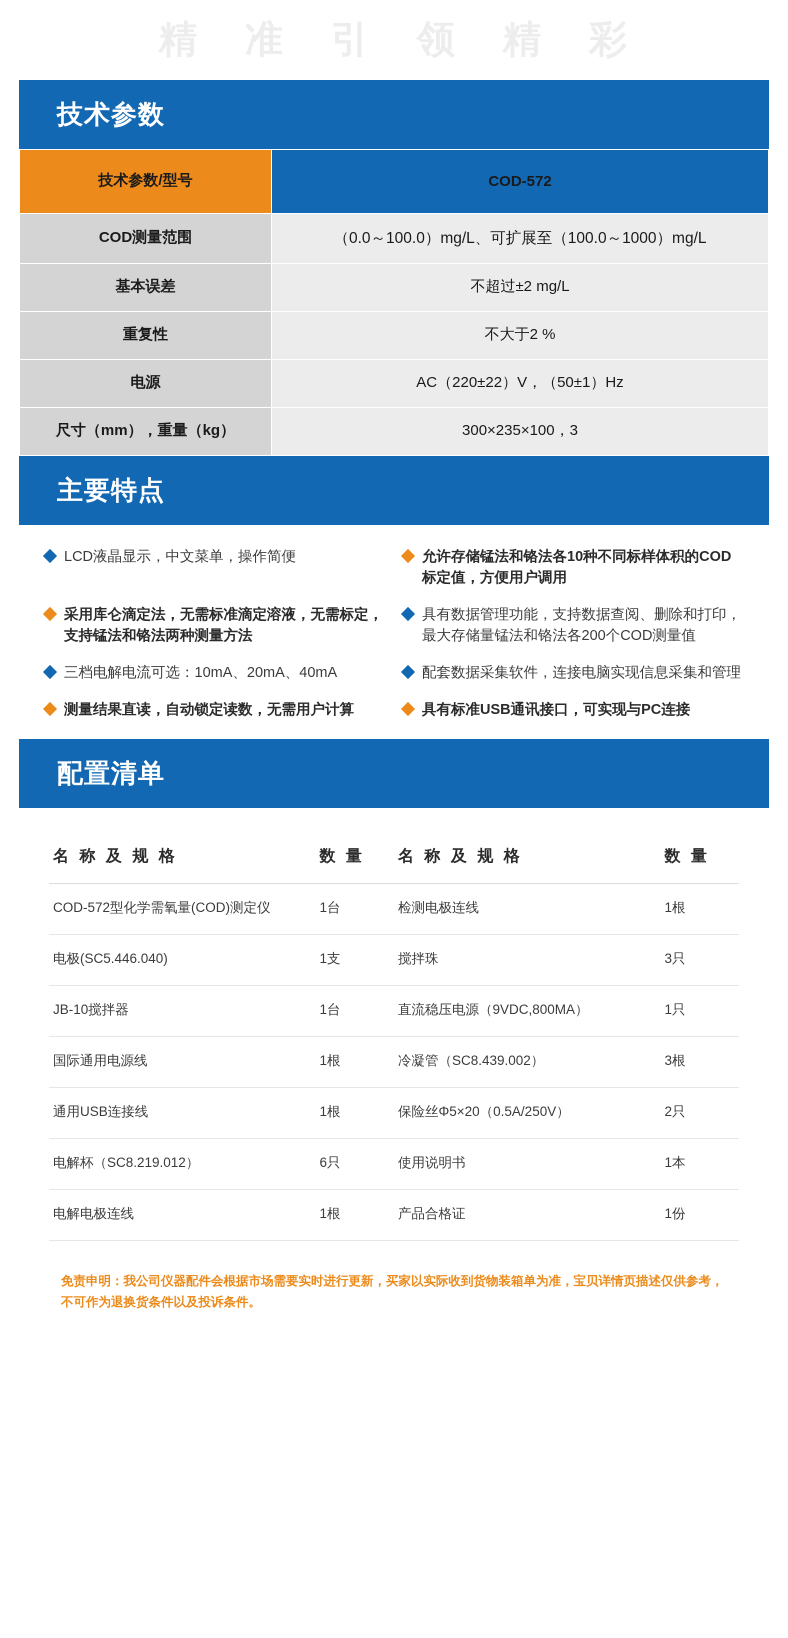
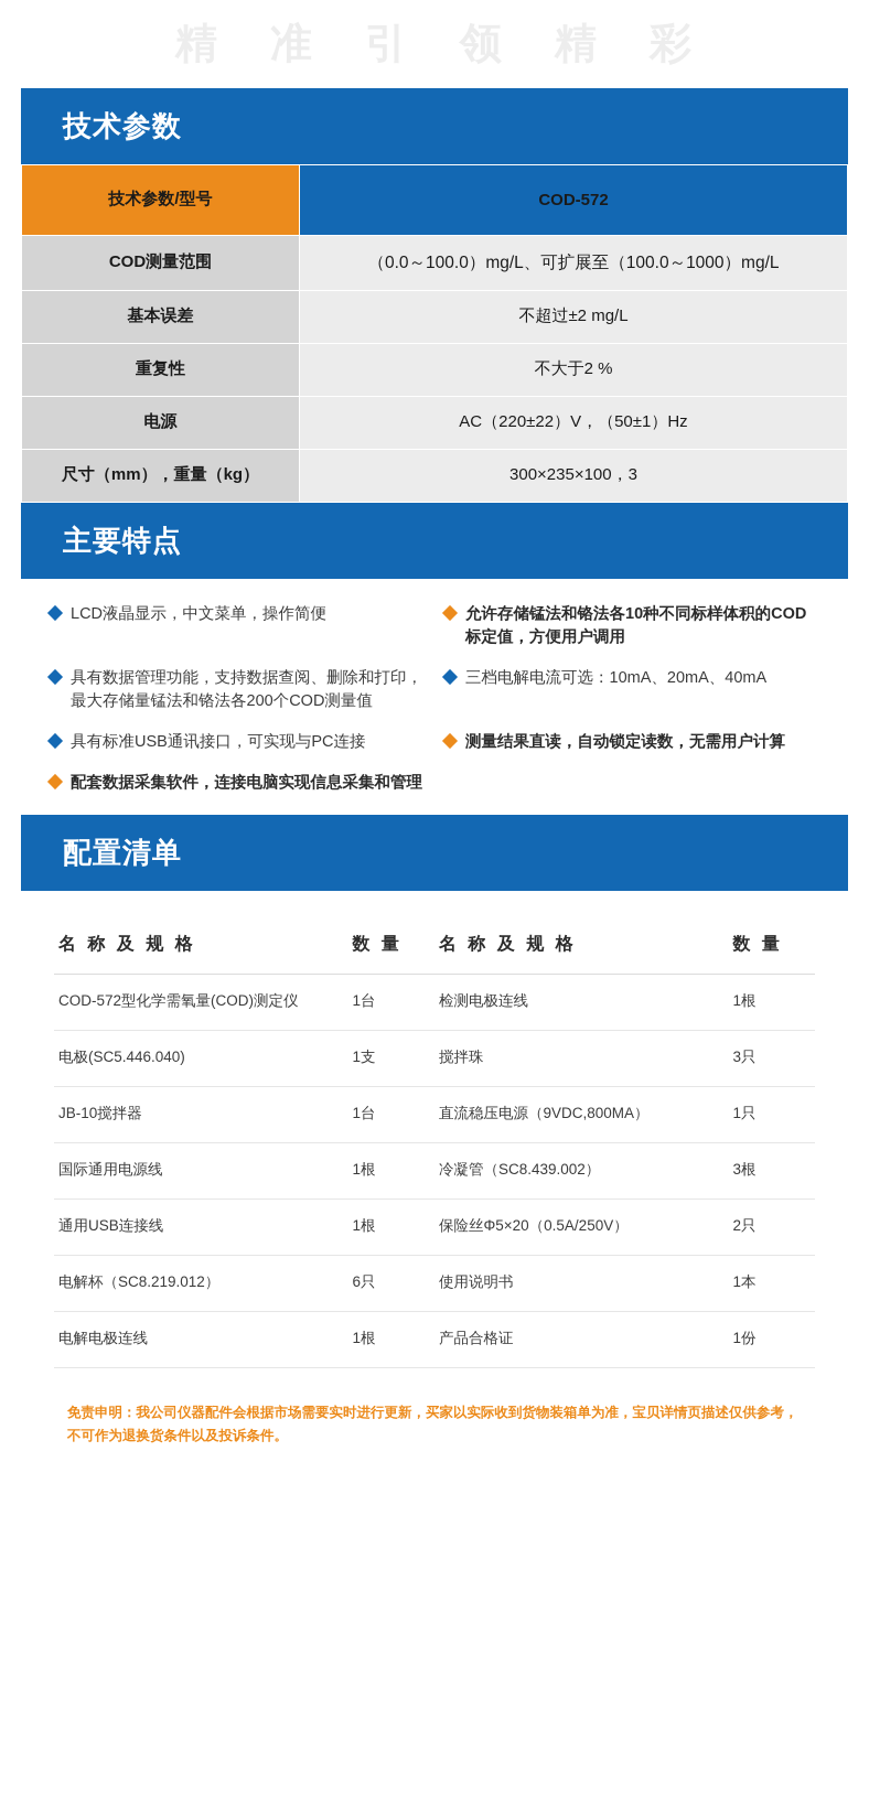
  技术参数
  技术参数/型号	COD-572
  COD测量范围	（0.0～100.0）mg/L、可扩展至（100.0～1000）mg/L
  基本误差	不超过±2 mg/L
  重复性	不大于2 %
  电源	AC（220±22）V，（50±1）Hz
  尺寸（mm），重量（kg）	300×235×100，3
  主要特点
  LCD液晶显示，中文菜单，操作简便
  允许存储锰法和铬法各10种不同标样体积的COD标定值，方便用户调用
- 采用库仑滴定法，无需标准滴定溶液，无需标定，支持锰法和铬法两种测量方法
  具有数据管理功能，支持数据查阅、删除和打印，最大存储量锰法和铬法各200个COD测量值
  三档电解电流可选：10mA、20mA、40mA
- 配套数据采集软件，连接电脑实现信息采集和管理
+ 具有标准USB通讯接口，可实现与PC连接
  测量结果直读，自动锁定读数，无需用户计算
- 具有标准USB通讯接口，可实现与PC连接
+ 配套数据采集软件，连接电脑实现信息采集和管理
  配置清单
  名 称 及 规 格	数 量	名 称 及 规 格	数 量
  COD-572型化学需氧量(COD)测定仪	1台	检测电极连线	1根
  电极(SC5.446.040)	1支	搅拌珠	3只
  JB-10搅拌器	1台	直流稳压电源（9VDC,800MA）	1只
  国际通用电源线	1根	冷凝管（SC8.439.002）	3根
  通用USB连接线	1根	保险丝Φ5×20（0.5A/250V）	2只
  电解杯（SC8.219.012）	6只	使用说明书	1本
  电解电极连线	1根	产品合格证	1份
  免责申明：我公司仪器配件会根据市场需要实时进行更新，买家以实际收到货物装箱单为准，宝贝详情页描述仅供参考，不可作为退换货条件以及投诉条件。
